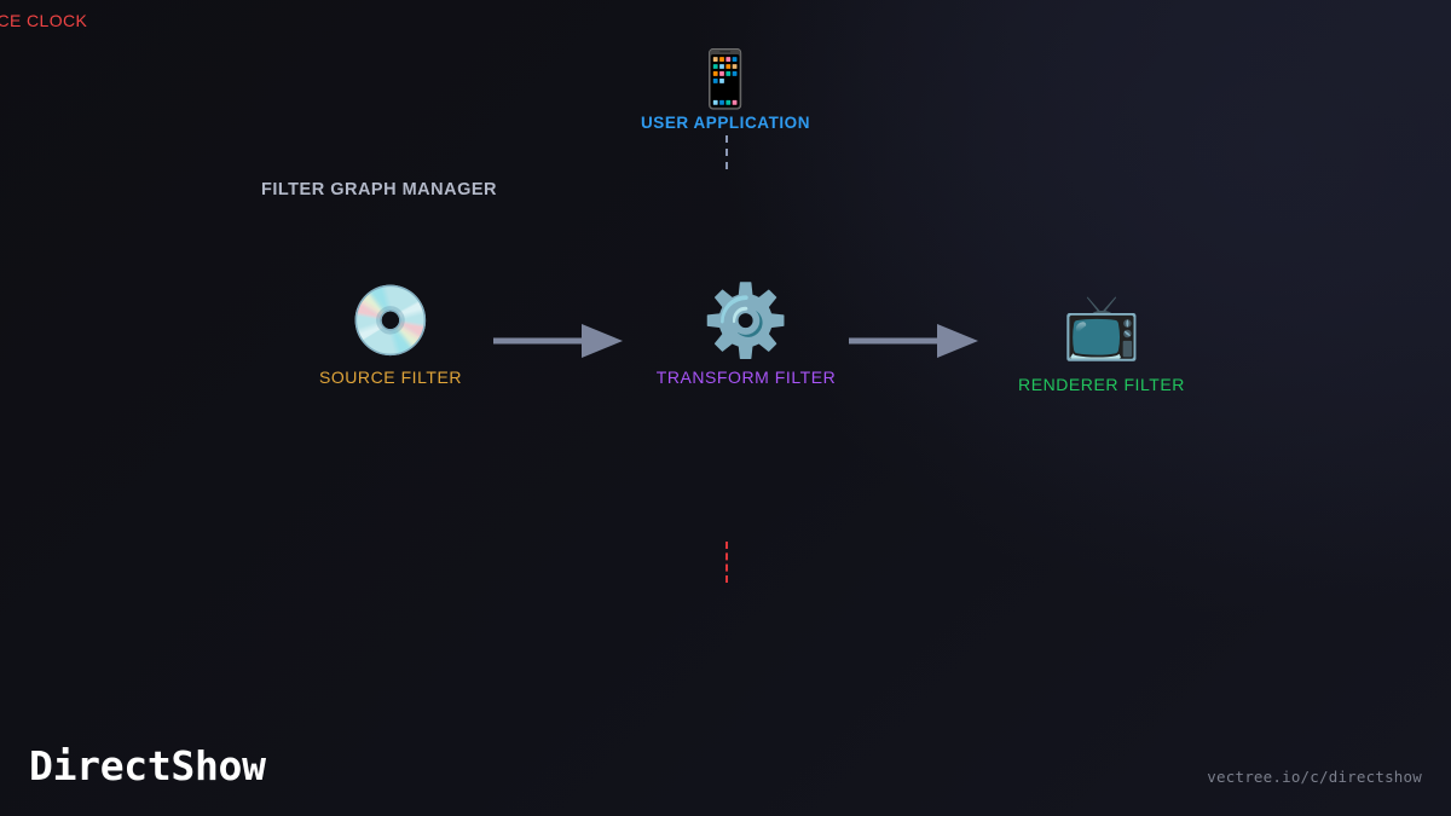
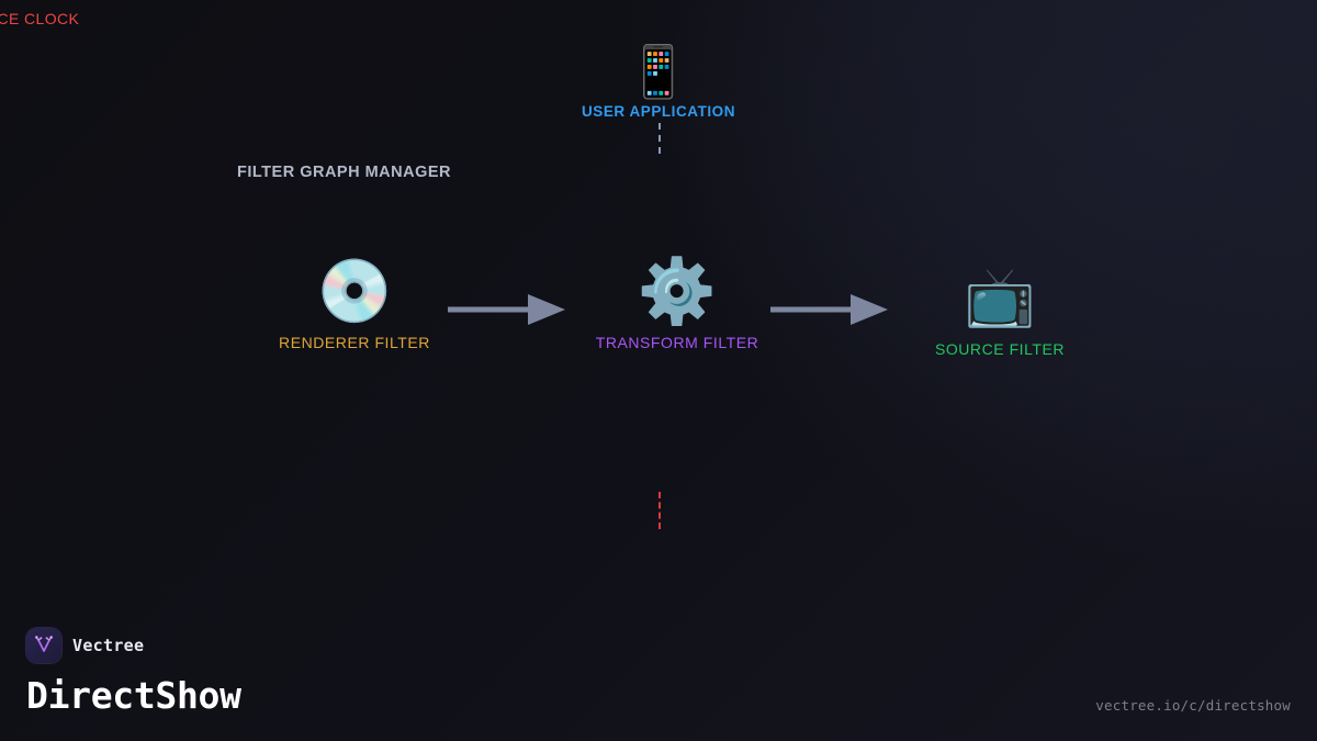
  📱
  USER APPLICATION
  FILTER GRAPH MANAGER
  💿
- SOURCE FILTER
+ RENDERER FILTER
  ⚙️
  TRANSFORM FILTER
  📺
- RENDERER FILTER
+ SOURCE FILTER
+ Vectree
  DirectShow
  vectree.io/c/directshow
